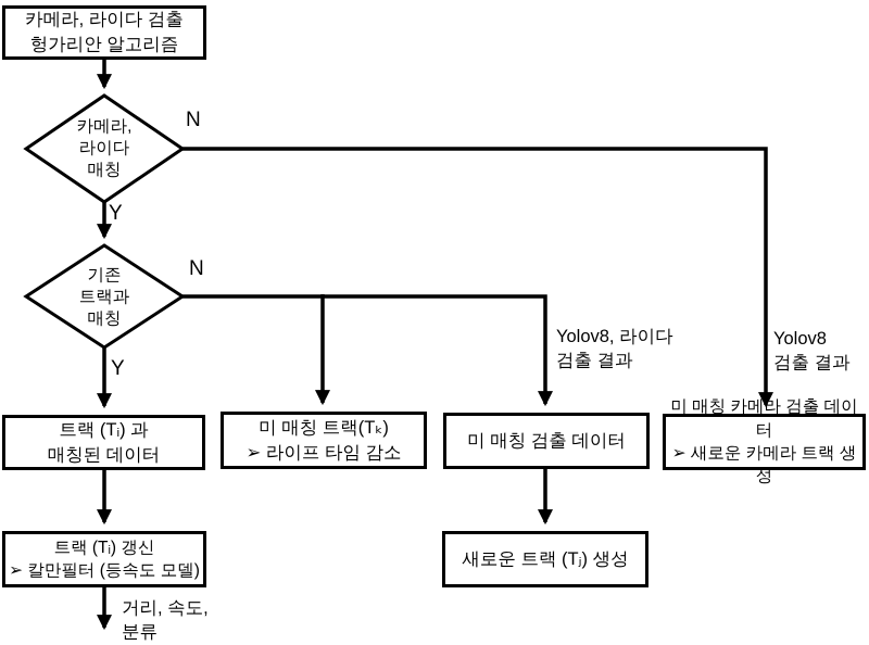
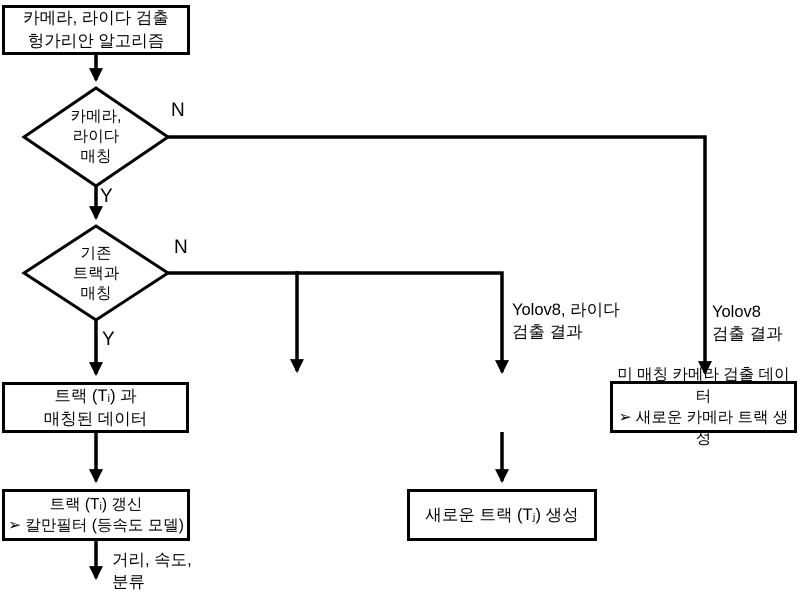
  카메라, 라이다 검출
  헝가리안 알고리즘
  트랙 (Tᵢ) 과
  매칭된 데이터
- 미 매칭 트랙(Tₖ)
- ➢ 라이프 타임 감소
- 미 매칭 검출 데이터
  미 매칭 카메라 검출 데이터
  ➢ 새로운 카메라 트랙 생성
  트랙 (Tᵢ) 갱신
  ➢ 칼만필터 (등속도 모델)
  새로운 트랙 (Tⱼ) 생성
  카메라,
  라이다
  매칭
  기존
  트랙과
  매칭
  N
  Y
  N
  Y
  Yolov8, 라이다
  검출 결과
  Yolov8
  검출 결과
  거리, 속도,
  분류
